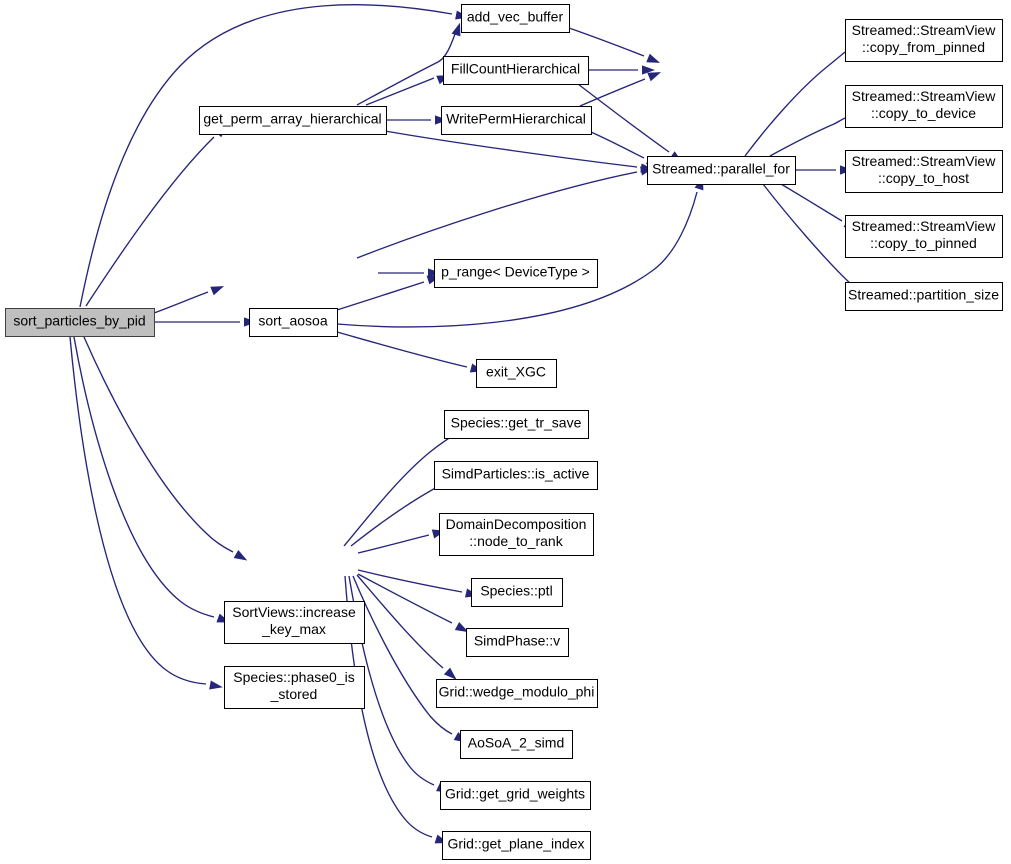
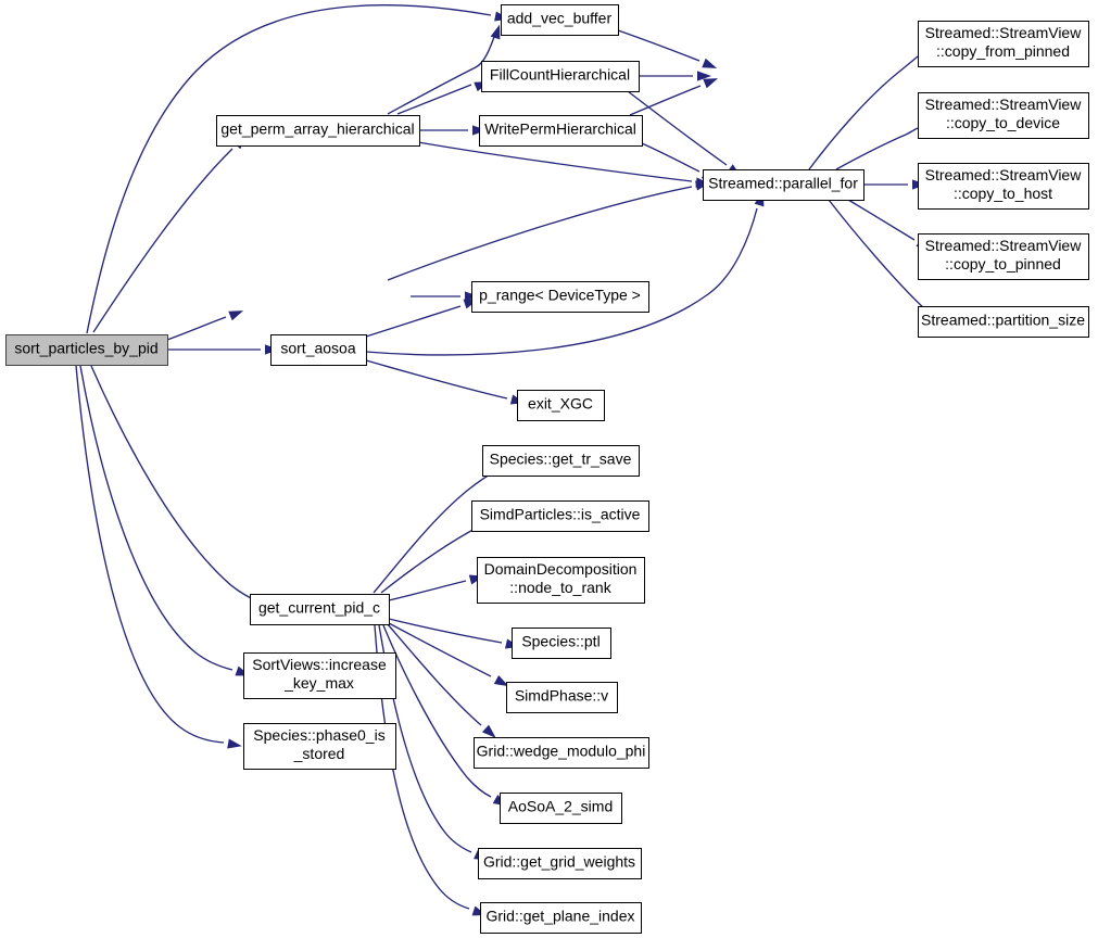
  sort_particles_by_pid
  add_vec_buffer
  FillCountHierarchical
  get_perm_array_hierarchical
  WritePermHierarchical
  Streamed::parallel_for
  Streamed::StreamView
  ::copy_from_pinned
  Streamed::StreamView
  ::copy_to_device
  Streamed::StreamView
  ::copy_to_host
  Streamed::StreamView
  ::copy_to_pinned
  Streamed::partition_size
  p_range< DeviceType >
  sort_aosoa
  exit_XGC
  Species::get_tr_save
  SimdParticles::is_active
  DomainDecomposition
  ::node_to_rank
+ get_current_pid_c
  Species::ptl
  SortViews::increase
  _key_max
  SimdPhase::v
  Species::phase0_is
  _stored
  Grid::wedge_modulo_phi
  AoSoA_2_simd
  Grid::get_grid_weights
  Grid::get_plane_index
